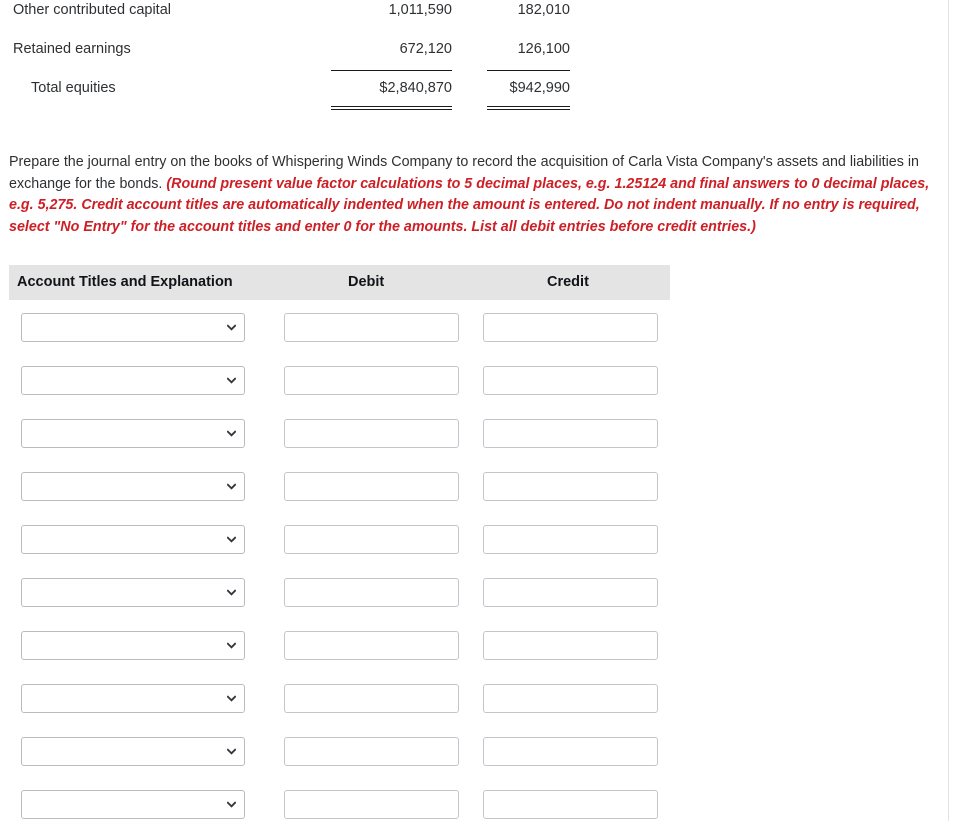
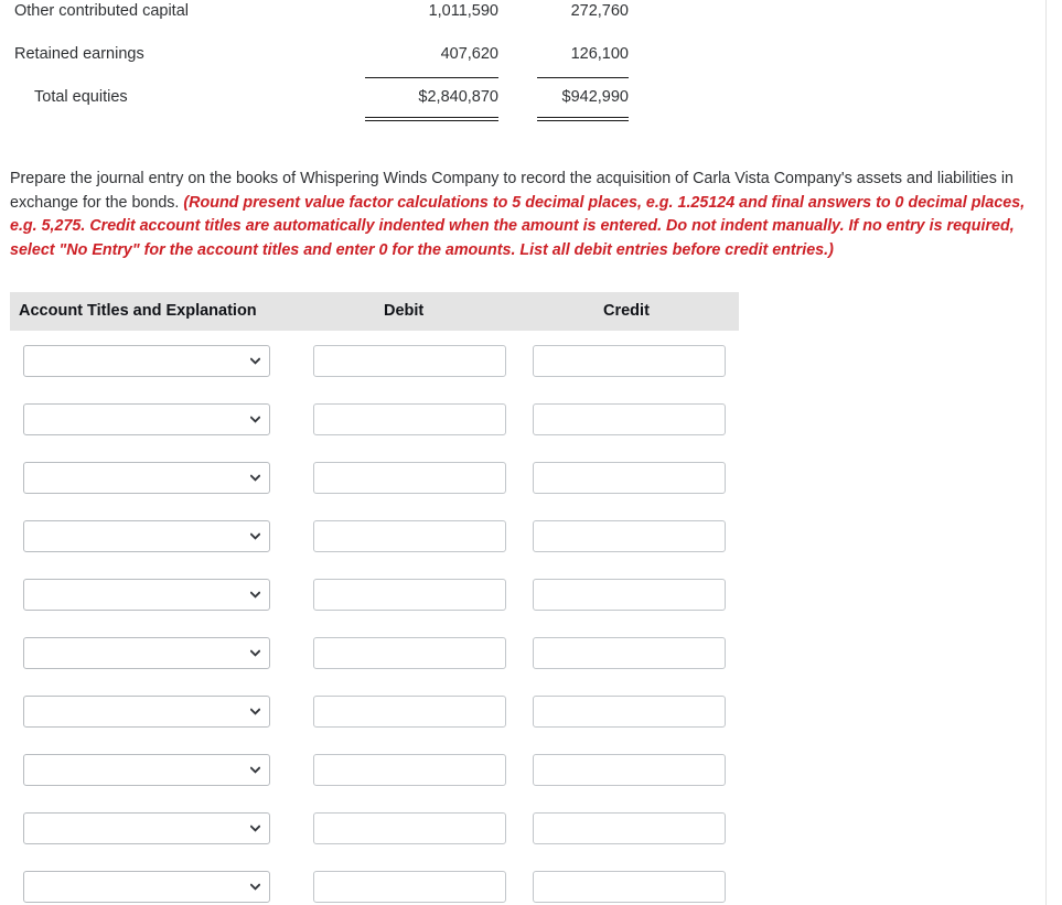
  Other contributed capital
  1,011,590
- 182,010
+ 272,760
  Retained earnings
- 672,120
+ 407,620
  126,100
  Total equities
  $2,840,870
  $942,990
  Prepare the journal entry on the books of Whispering Winds Company to record the acquisition of Carla Vista Company's assets and liabilities in exchange for the bonds. (Round present value factor calculations to 5 decimal places, e.g. 1.25124 and final answers to 0 decimal places, e.g. 5,275. Credit account titles are automatically indented when the amount is entered. Do not indent manually. If no entry is required, select "No Entry" for the account titles and enter 0 for the amounts. List all debit entries before credit entries.)
  Account Titles and Explanation
  Debit
  Credit
